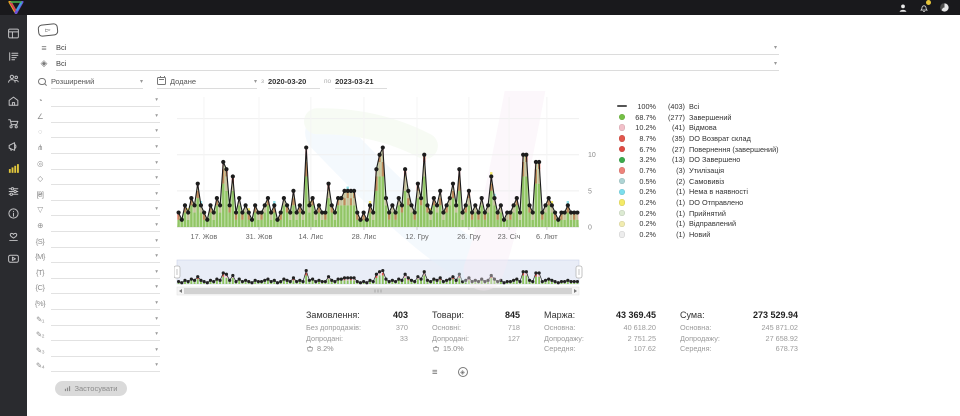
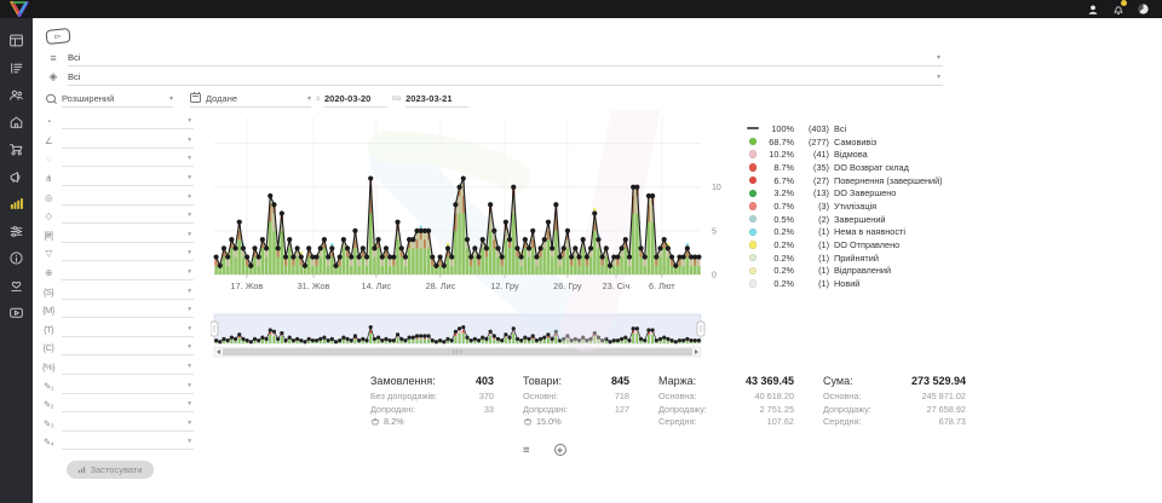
  ≡
  Всі
  ◈
  Всі
  Розширений
  Додане
  2020-03-20
  2023-03-21
  ◔
  ∠
  ◌
  ⋔
  ◎
  ◇
  [₴]
  ▽
  ⊕
  {S}
  {M}
  {T}
  {C}
  {%}
  ✎₁
  ✎₂
  ✎₃
  ✎₄
  Застосувати
  17. Жов
  31. Жов
  14. Лис
  28. Лис
  12. Гру
  26. Гру
  23. Січ
  6. Лют
  100%
  (403)
  Всі
  68.7%
  (277)
- Завершений
+ Самовивіз
  10.2%
  (41)
  Відмова
  8.7%
  (35)
  DO Возврат склад
  6.7%
  (27)
  Повернення (завершений)
  3.2%
  (13)
  DO Завершено
  0.7%
  (3)
  Утилізація
  0.5%
  (2)
- Самовивіз
+ Завершений
  0.2%
  (1)
  Нема в наявності
  0.2%
  (1)
  DO Отправлено
  0.2%
  (1)
  Прийнятий
  0.2%
  (1)
  Відправлений
  0.2%
  (1)
  Новий
  Замовлення:
  403
  Без допродажів:
  370
  Допродані:
  33
  8.2%
  Товари:
  845
  Основні:
  718
  Допродані:
  127
  15.0%
  Маржа:
  43 369.45
  Основна:
  40 618.20
  Допродажу:
  2 751.25
  Середня:
  107.62
  Сума:
  273 529.94
  Основна:
  245 871.02
  Допродажу:
  27 658.92
  Середня:
  678.73
  ≡
